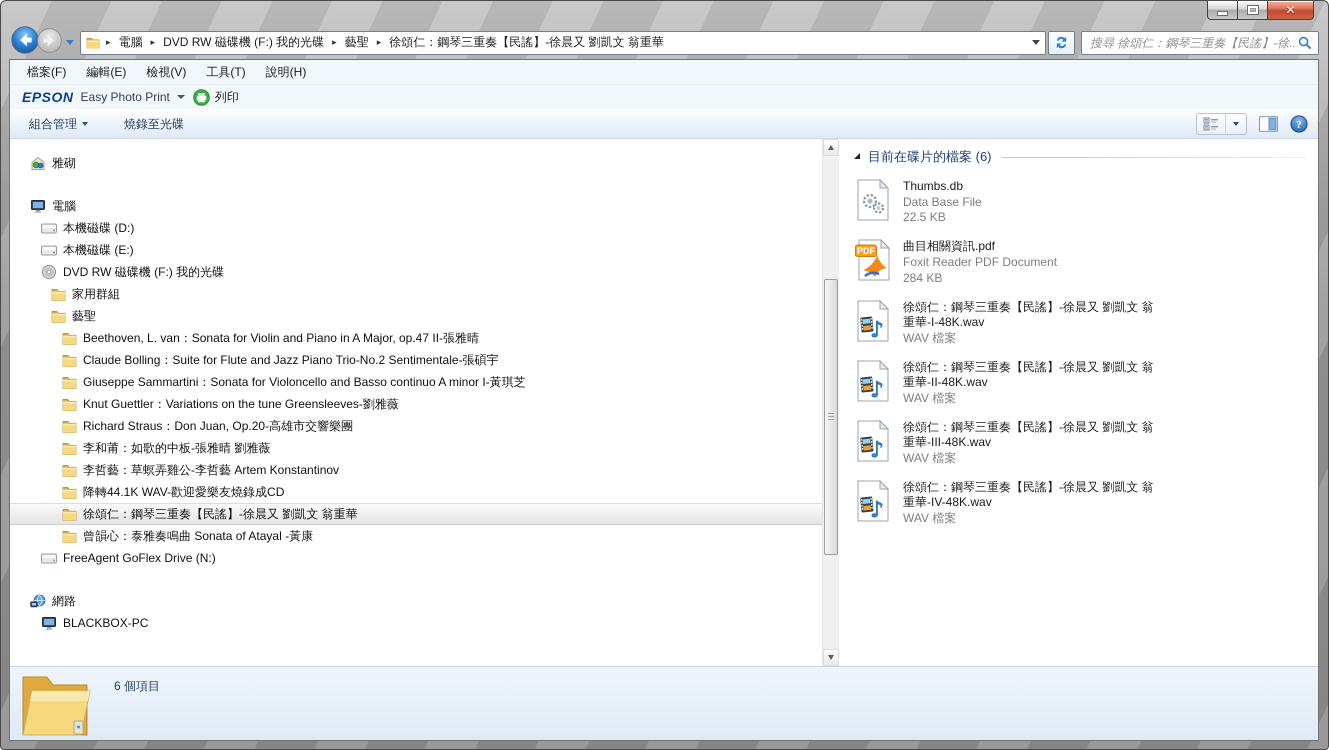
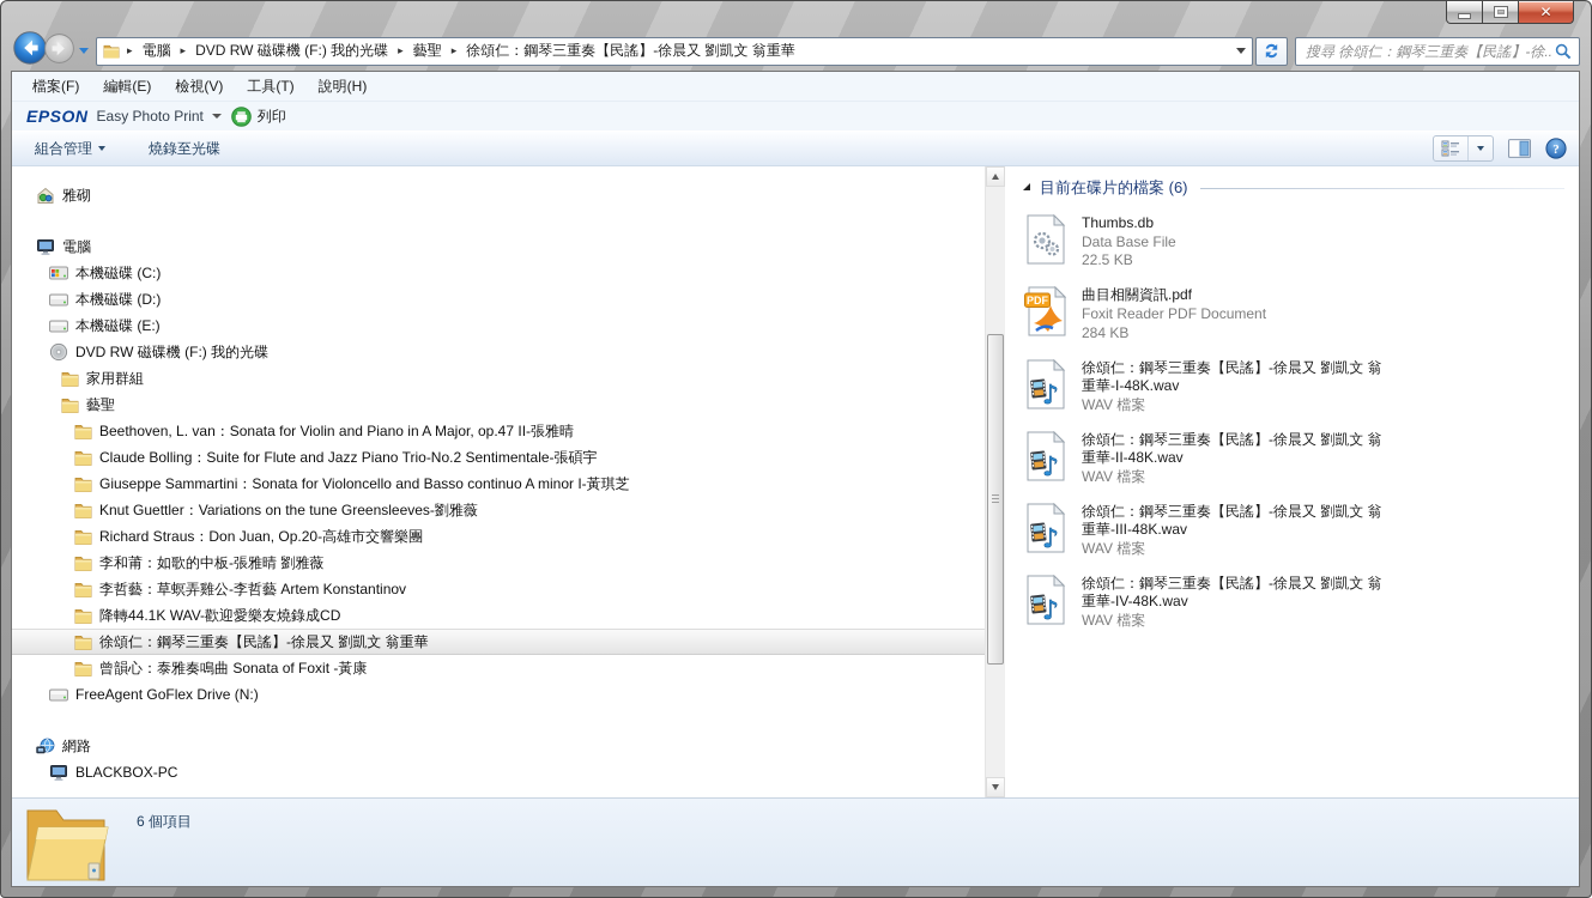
  ✕
  ▸
  電腦
  ▸
  DVD RW 磁碟機 (F:) 我的光碟
  ▸
  藝聖
  ▸
  徐頌仁：鋼琴三重奏【民謠】-徐晨又 劉凱文 翁重華
  搜尋 徐頌仁：鋼琴三重奏【民謠】-徐..
  檔案(F)
  編輯(E)
  檢視(V)
  工具(T)
  說明(H)
  EPSON
  Easy Photo Print
  列印
  組合管理
  燒錄至光碟
  ?
  雅砌
  電腦
+ 本機磁碟 (C:)
  本機磁碟 (D:)
  本機磁碟 (E:)
  DVD RW 磁碟機 (F:) 我的光碟
  家用群組
  藝聖
  Beethoven, L. van：Sonata for Violin and Piano in A Major, op.47 II-張雅晴
  Claude Bolling：Suite for Flute and Jazz Piano Trio-No.2 Sentimentale-張碩宇
  Giuseppe Sammartini：Sonata for Violoncello and Basso continuo A minor I-黃琪芝
  Knut Guettler：Variations on the tune Greensleeves-劉雅薇
  Richard Straus：Don Juan, Op.20-高雄市交響樂團
  李和莆：如歌的中板-張雅晴 劉雅薇
  李哲藝：草螟弄雞公-李哲藝 Artem Konstantinov
  降轉44.1K WAV-歡迎愛樂友燒錄成CD
  徐頌仁：鋼琴三重奏【民謠】-徐晨又 劉凱文 翁重華
- 曾韻心：泰雅奏鳴曲 Sonata of Atayal -黃康
+ 曾韻心：泰雅奏鳴曲 Sonata of Foxit -黃康
  FreeAgent GoFlex Drive (N:)
  網路
  BLACKBOX-PC
  目前在碟片的檔案 (6)
  Thumbs.db
  Data Base File
  22.5 KB
  PDF
  曲目相關資訊.pdf
  Foxit Reader PDF Document
  284 KB
  ♪
  徐頌仁：鋼琴三重奏【民謠】-徐晨又 劉凱文 翁重華-I-48K.wav
  WAV 檔案
  ♪
  徐頌仁：鋼琴三重奏【民謠】-徐晨又 劉凱文 翁重華-II-48K.wav
  WAV 檔案
  ♪
  徐頌仁：鋼琴三重奏【民謠】-徐晨又 劉凱文 翁重華-III-48K.wav
  WAV 檔案
  ♪
  徐頌仁：鋼琴三重奏【民謠】-徐晨又 劉凱文 翁重華-IV-48K.wav
  WAV 檔案
  6 個項目
